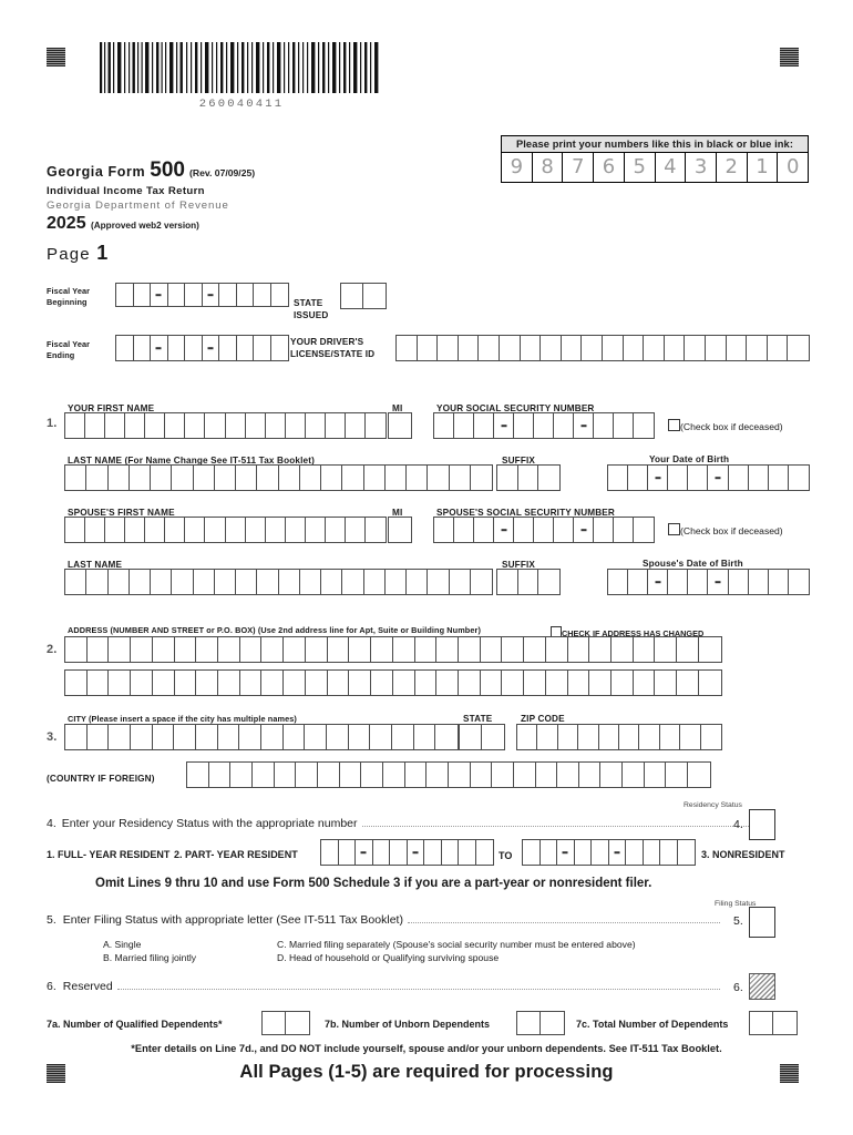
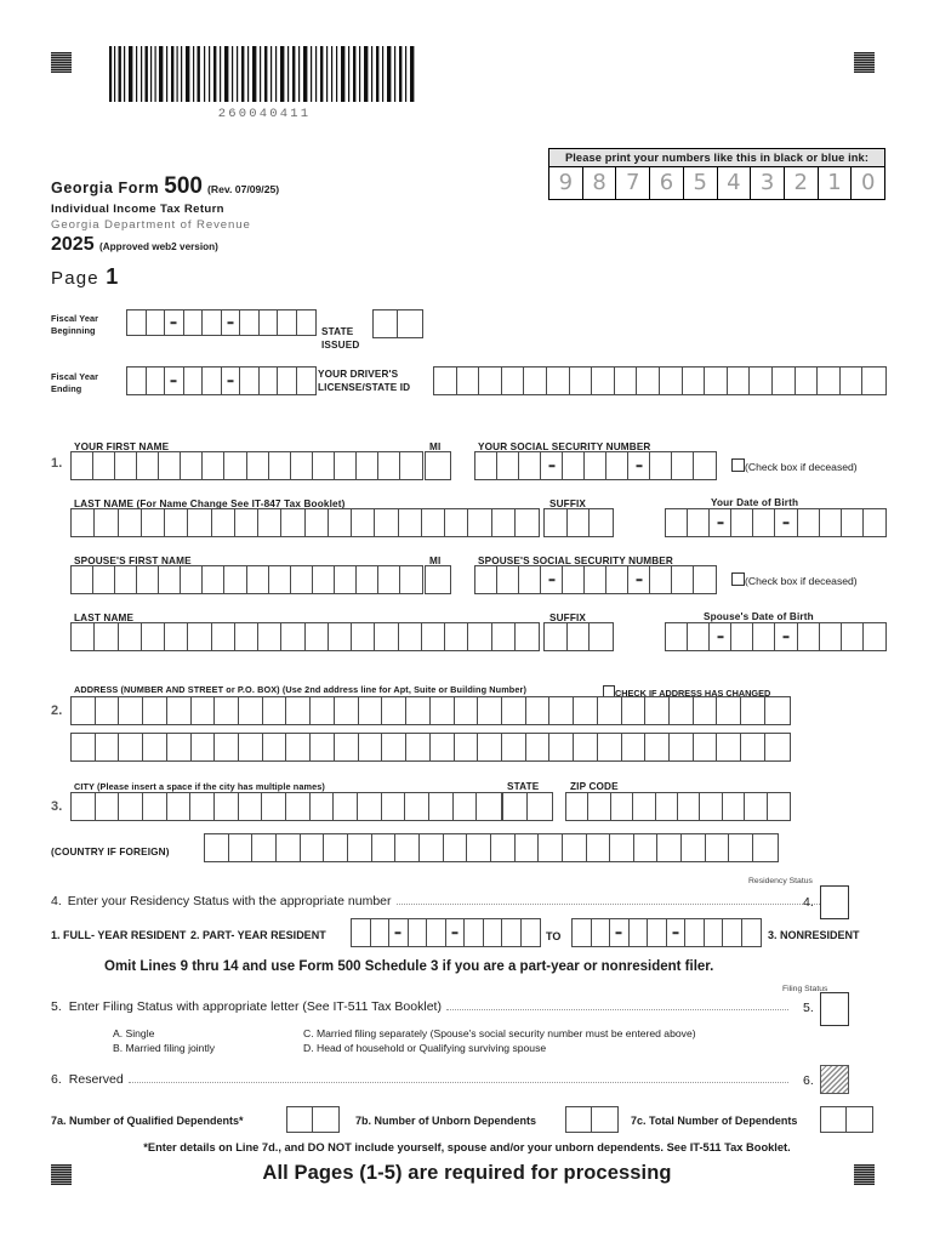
  260040411
  Georgia Form 500 (Rev. 07/09/25)
  Individual Income Tax Return
  Georgia Department of Revenue
  2025 (Approved web2 version)
  Page 1
  Please print your numbers like this in black or blue ink:
  9
  8
  7
  6
  5
  4
  3
  2
  1
  0
  Fiscal Year
  Beginning
  STATE
  ISSUED
  Fiscal Year
  Ending
  YOUR DRIVER'S
  LICENSE/STATE ID
  1.
  YOUR FIRST NAME
  MI
  YOUR SOCIAL SECURITY NUMBER
  (Check box if deceased)
- LAST NAME (For Name Change See IT-511 Tax Booklet)
+ LAST NAME (For Name Change See IT-847 Tax Booklet)
  SUFFIX
  Your Date of Birth
  SPOUSE'S FIRST NAME
  MI
  SPOUSE'S SOCIAL SECURITY NUMBER
  (Check box if deceased)
  LAST NAME
  SUFFIX
  Spouse's Date of Birth
  2.
  ADDRESS (NUMBER AND STREET or P.O. BOX) (Use 2nd address line for Apt, Suite or Building Number)
  CHECK IF ADDRESS HAS CHANGED
  3.
  CITY (Please insert a space if the city has multiple names)
  STATE
  ZIP CODE
  (COUNTRY IF FOREIGN)
  4.
  Enter your Residency Status with the appropriate number
  4.
  1. FULL- YEAR RESIDENT
  2. PART- YEAR RESIDENT
  TO
  3. NONRESIDENT
- Omit Lines 9 thru 10 and use Form 500 Schedule 3 if you are a part-year or nonresident filer.
+ Omit Lines 9 thru 14 and use Form 500 Schedule 3 if you are a part-year or nonresident filer.
  5.
  Enter Filing Status with appropriate letter (See IT-511 Tax Booklet)
  5.
  A. Single
  B. Married filing jointly
  C. Married filing separately (Spouse's social security number must be entered above)
  D. Head of household or Qualifying surviving spouse
  6.
  Reserved
  6.
  7a. Number of Qualified Dependents*
  7b. Number of Unborn Dependents
  7c. Total Number of Dependents
  *Enter details on Line 7d., and DO NOT include yourself, spouse and/or your unborn dependents. See IT-511 Tax Booklet.
  All Pages (1-5) are required for processing
